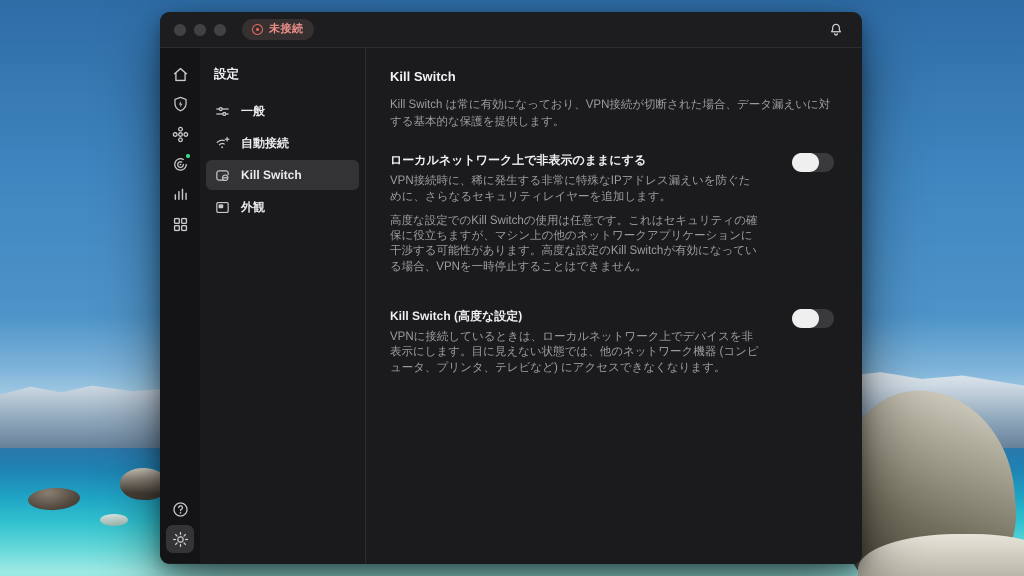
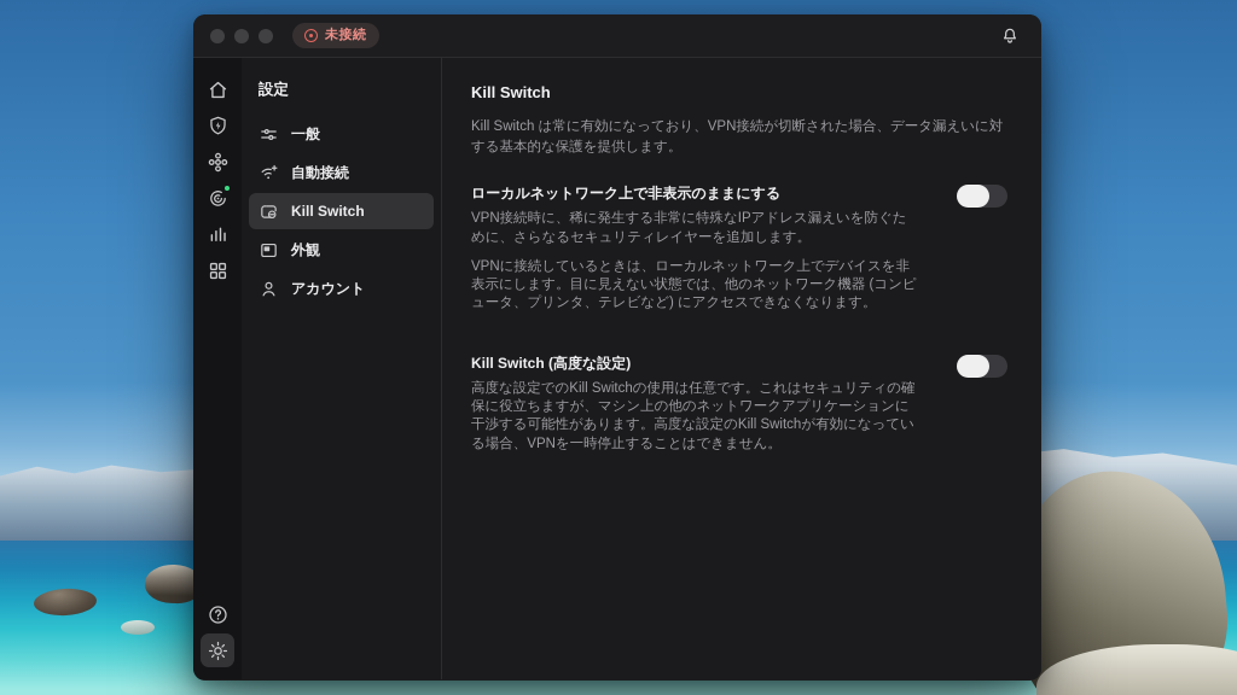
  未接続
  設定
  一般
  自動接続
  Kill Switch
  外観
+ アカウント
  Kill Switch
  Kill Switch は常に有効になっており、VPN接続が切断された場合、データ漏えいに対する基本的な保護を提供します。
  ローカルネットワーク上で非表示のままにする
  VPN接続時に、稀に発生する非常に特殊なIPアドレス漏えいを防ぐために、さらなるセキュリティレイヤーを追加します。
- 高度な設定でのKill Switchの使用は任意です。これはセキュリティの確保に役立ちますが、マシン上の他のネットワークアプリケーションに干渉する可能性があります。高度な設定のKill Switchが有効になっている場合、VPNを一時停止することはできません。
+ VPNに接続しているときは、ローカルネットワーク上でデバイスを非表示にします。目に見えない状態では、他のネットワーク機器 (コンピュータ、プリンタ、テレビなど) にアクセスできなくなります。
  Kill Switch (高度な設定)
- VPNに接続しているときは、ローカルネットワーク上でデバイスを非表示にします。目に見えない状態では、他のネットワーク機器 (コンピュータ、プリンタ、テレビなど) にアクセスできなくなります。
+ 高度な設定でのKill Switchの使用は任意です。これはセキュリティの確保に役立ちますが、マシン上の他のネットワークアプリケーションに干渉する可能性があります。高度な設定のKill Switchが有効になっている場合、VPNを一時停止することはできません。
